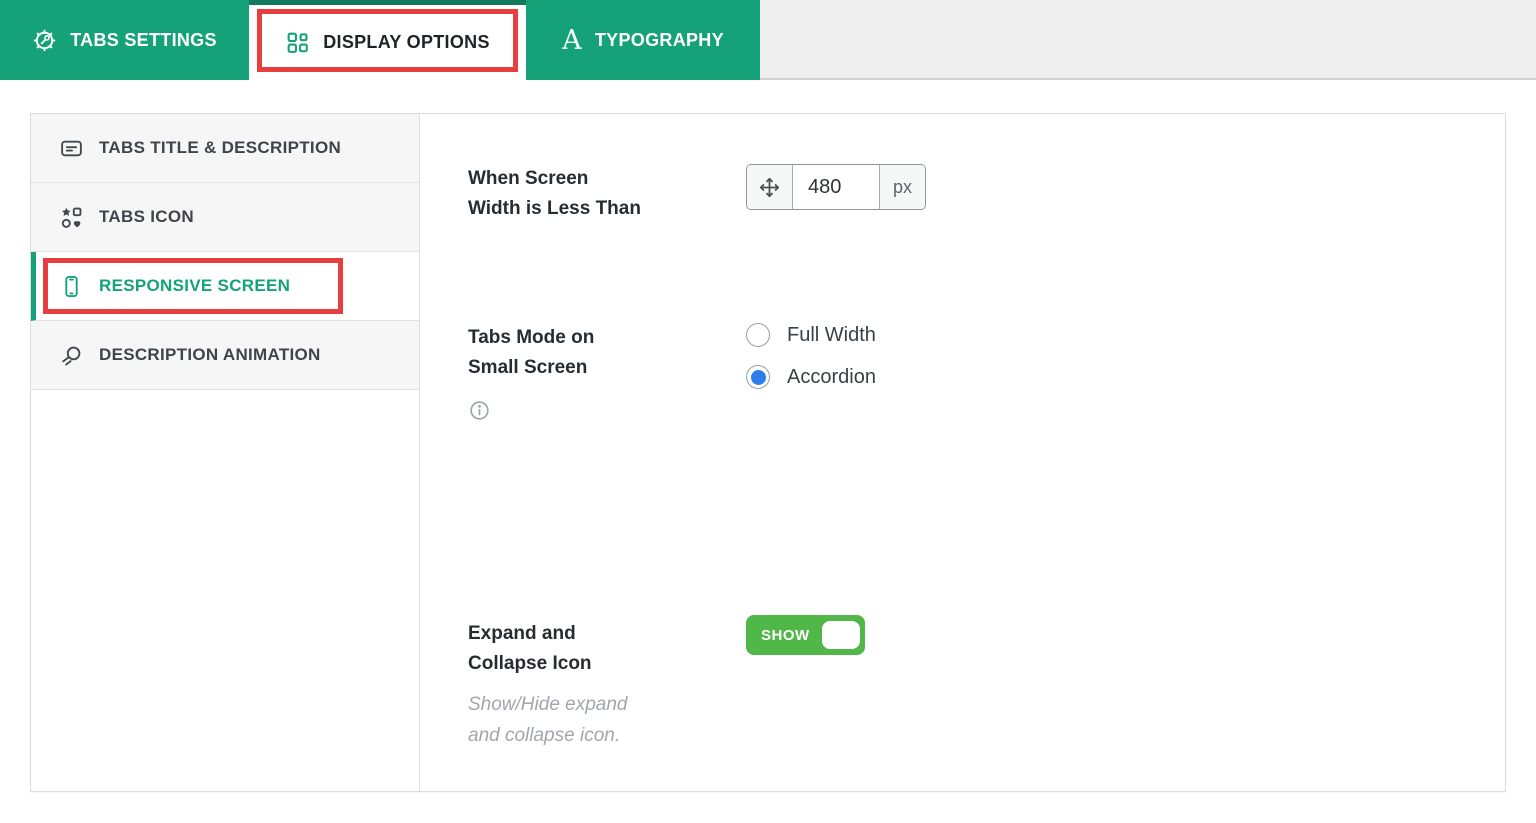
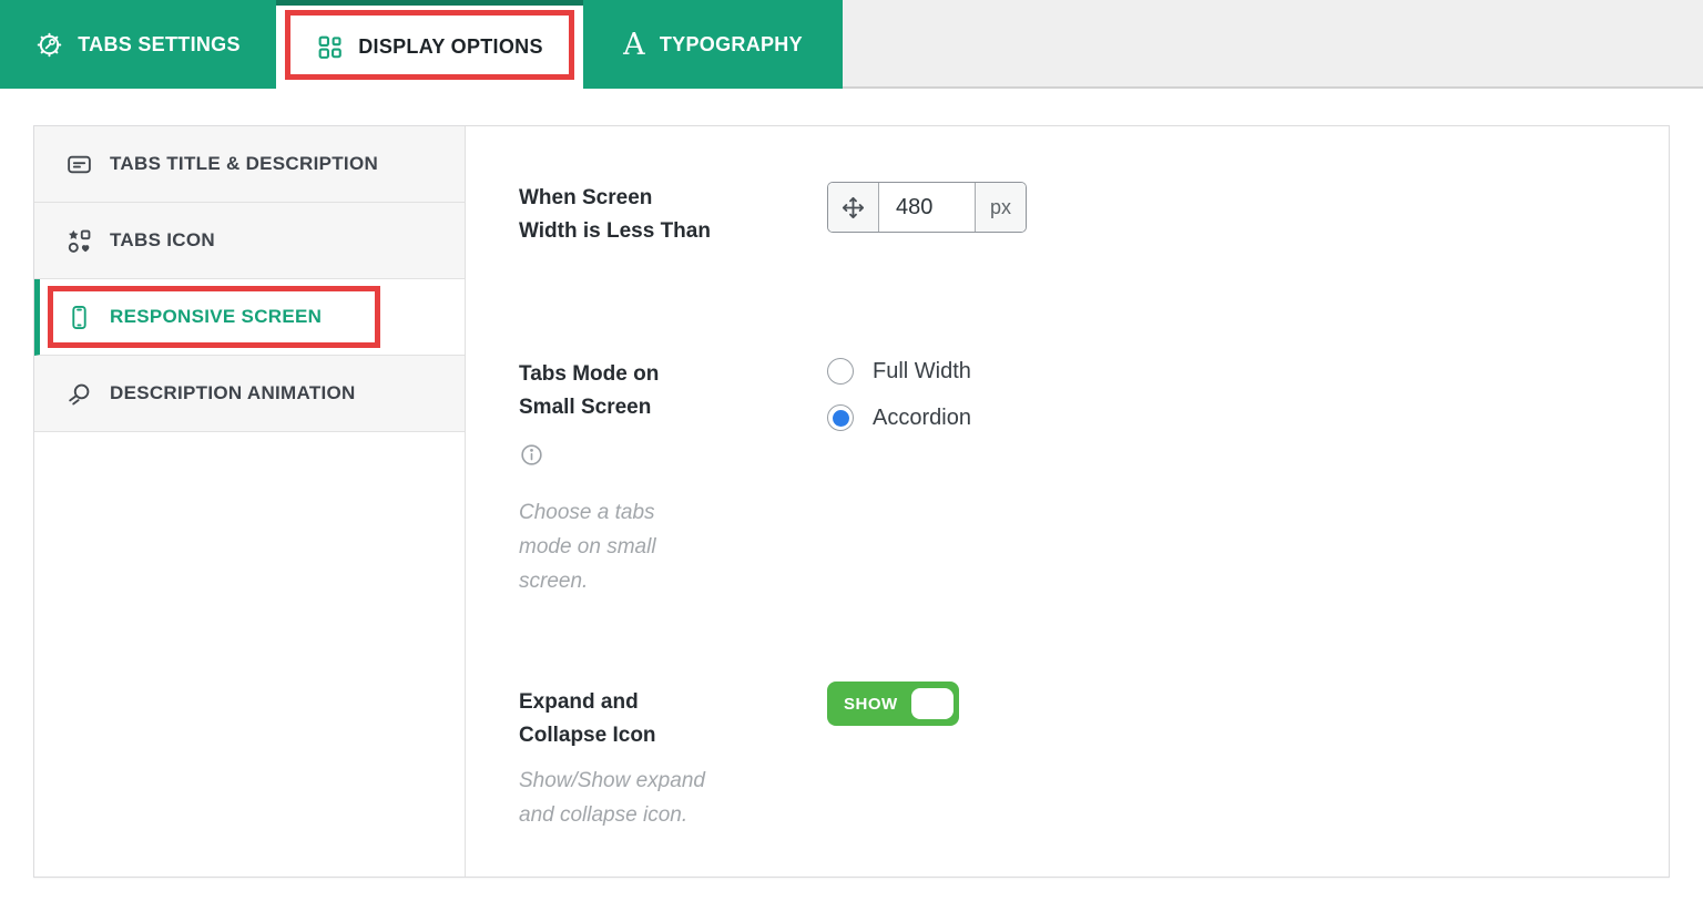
  TABS SETTINGS
  DISPLAY OPTIONS
  A
  TYPOGRAPHY
  TABS TITLE & DESCRIPTION
  TABS ICON
  RESPONSIVE SCREEN
  DESCRIPTION ANIMATION
  When Screen
  Width is Less Than
  480
  px
  Tabs Mode on
  Small Screen
+ Choose a tabs mode on small screen.
  Full Width
  Accordion
  Expand and
  Collapse Icon
- Show/Hide expand and collapse icon.
+ Show/Show expand and collapse icon.
  SHOW
